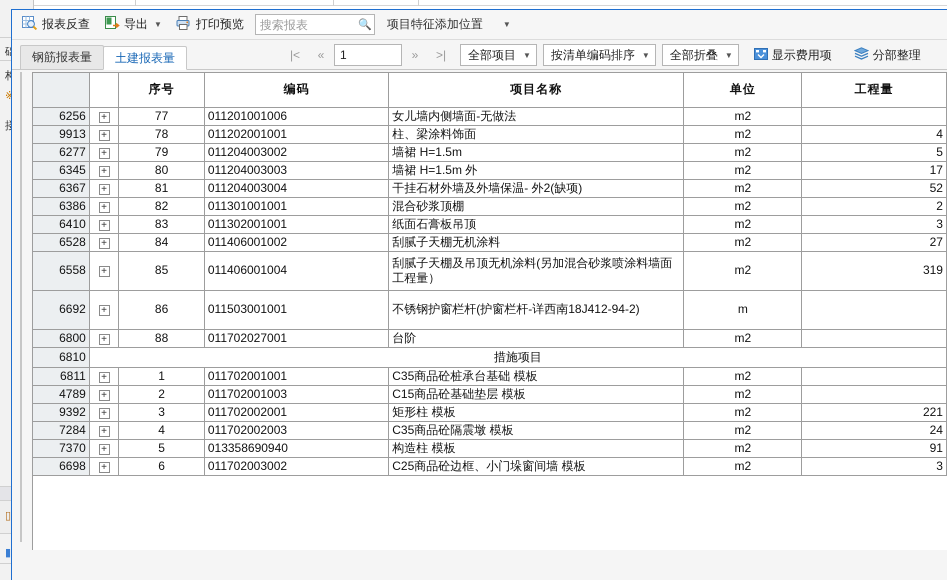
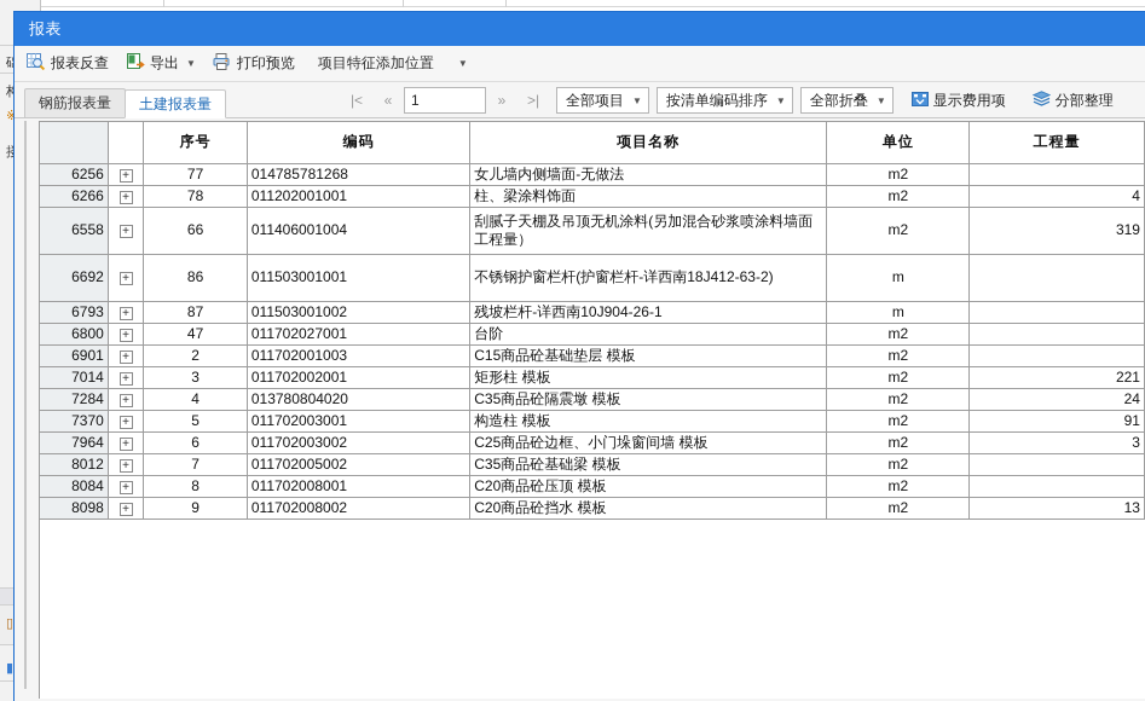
  ※
  ▯
  ▮
+ 报表
  报表反查
  导出
  ▼
  打印预览
- 搜索报表
- 🔍
  项目特征添加位置
  ▼
  钢筋报表量
  土建报表量
  |<
  «
  1
  »
  >|
  全部项目
  ▼
  按清单编码排序
  ▼
  全部折叠
  ▼
  显示费用项
  分部整理
  		序号	编码	项目名称	单位	工程量
- 6256	+	77	011201001006	女儿墙内侧墙面-无做法	m2
+ 6256	+	77	014785781268	女儿墙内侧墙面-无做法	m2
- 9913	+	78	011202001001	柱、梁涂料饰面	m2	4
+ 6266	+	78	011202001001	柱、梁涂料饰面	m2	4
- 6277	+	79	011204003002	墙裙 H=1.5m	m2	5
- 6345	+	80	011204003003	墙裙 H=1.5m 外	m2	17
- 6367	+	81	011204003004	干挂石材外墙及外墙保温- 外2(缺项)	m2	52
- 6386	+	82	011301001001	混合砂浆顶棚	m2	2
- 6410	+	83	011302001001	纸面石膏板吊顶	m2	3
- 6528	+	84	011406001002	刮腻子天棚无机涂料	m2	27
- 6558	+	85	011406001004	刮腻子天棚及吊顶无机涂料(另加混合砂浆喷涂料墙面工程量）	m2	319
+ 6558	+	66	011406001004	刮腻子天棚及吊顶无机涂料(另加混合砂浆喷涂料墙面工程量）	m2	319
- 6692	+	86	011503001001	不锈钢护窗栏杆(护窗栏杆-详西南18J412-94-2)	m
+ 6692	+	86	011503001001	不锈钢护窗栏杆(护窗栏杆-详西南18J412-63-2)	m
+ 6793	+	87	011503001002	残坡栏杆-详西南10J904-26-1	m
- 6800	+	88	011702027001	台阶	m2
+ 6800	+	47	011702027001	台阶	m2
- 6810	措施项目
- 6811	+	1	011702001001	C35商品砼桩承台基础 模板	m2
- 4789	+	2	011702001003	C15商品砼基础垫层 模板	m2
+ 6901	+	2	011702001003	C15商品砼基础垫层 模板	m2
- 9392	+	3	011702002001	矩形柱 模板	m2	221
+ 7014	+	3	011702002001	矩形柱 模板	m2	221
- 7284	+	4	011702002003	C35商品砼隔震墩 模板	m2	24
+ 7284	+	4	013780804020	C35商品砼隔震墩 模板	m2	24
- 7370	+	5	013358690940	构造柱 模板	m2	91
+ 7370	+	5	011702003001	构造柱 模板	m2	91
- 6698	+	6	011702003002	C25商品砼边框、小门垛窗间墙 模板	m2	3
+ 7964	+	6	011702003002	C25商品砼边框、小门垛窗间墙 模板	m2	3
+ 8012	+	7	011702005002	C35商品砼基础梁 模板	m2
+ 8084	+	8	011702008001	C20商品砼压顶 模板	m2
+ 8098	+	9	011702008002	C20商品砼挡水 模板	m2	13
